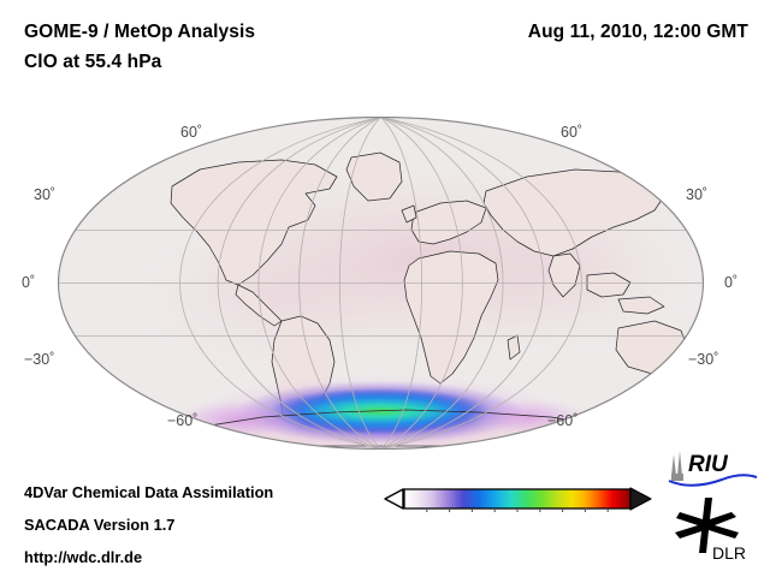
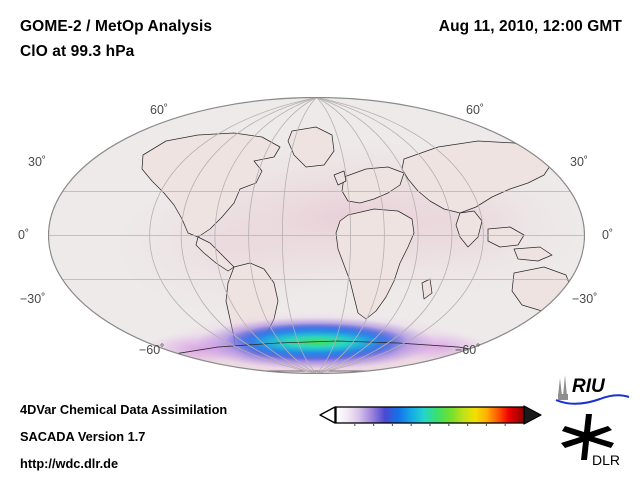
- GOME-9 / MetOp Analysis
+ GOME-2 / MetOp Analysis
- ClO at 55.4 hPa
+ ClO at 99.3 hPa
  Aug 11, 2010, 12:00 GMT
  60˚
  30˚
  0˚
  −30˚
  −60˚
  60˚
  30˚
  0˚
  −30˚
  −60˚
  4DVar Chemical Data Assimilation
  SACADA Version 1.7
  http://wdc.dlr.de
  RIU
  DLR
